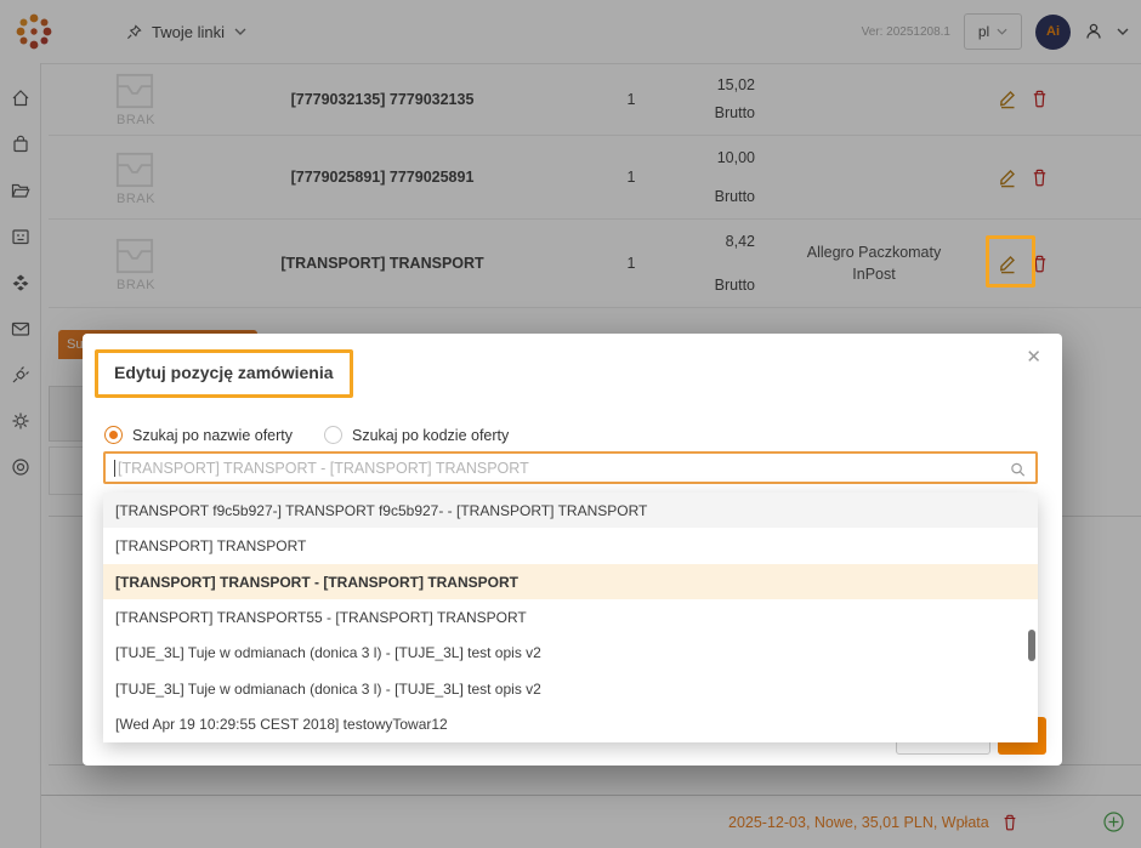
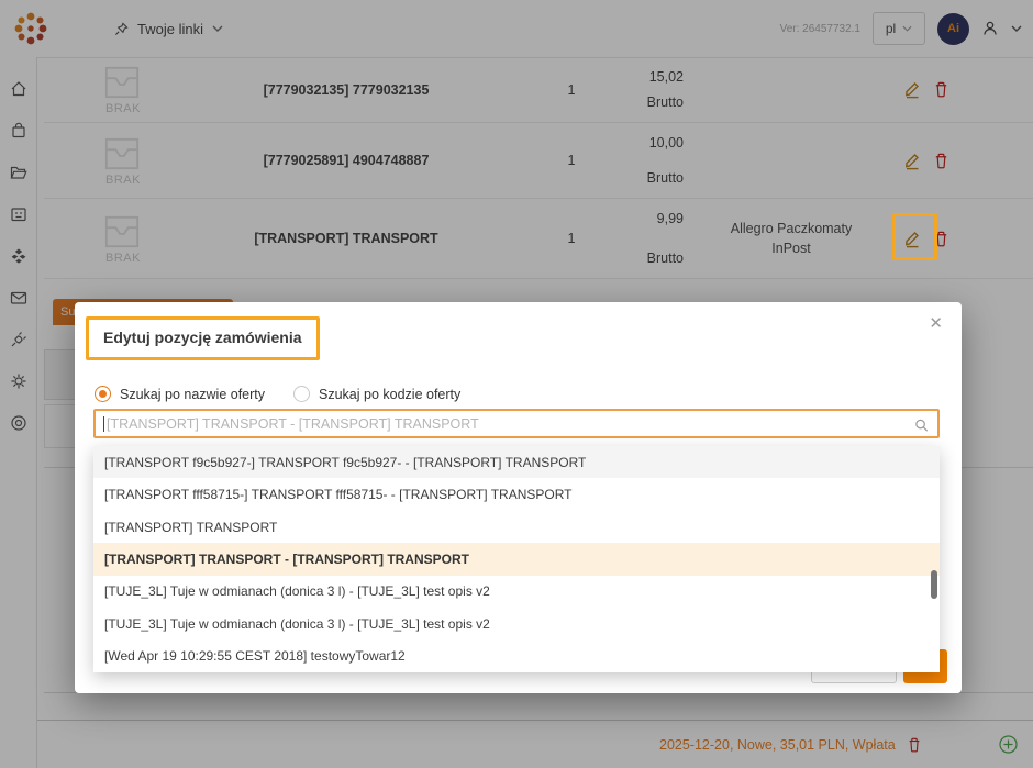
  Twoje linki
- Ver: 20251208.1
+ Ver: 26457732.1
  pl
  Ai
  BRAK
  [7779032135] 7779032135
  1
  15,02
  Brutto
  BRAK
- [7779025891] 7779025891
+ [7779025891] 4904748887
  1
  10,00
  Brutto
  BRAK
  [TRANSPORT] TRANSPORT
  1
- 8,42
+ 9,99
  Brutto
  Allegro Paczkomaty InPost
  Su
- 2025-12-03, Nowe, 35,01 PLN, Wpłata
+ 2025-12-20, Nowe, 35,01 PLN, Wpłata
  Edytuj pozycję zamówienia
  ✕
  Szukaj po nazwie oferty
  Szukaj po kodzie oferty
  [TRANSPORT] TRANSPORT - [TRANSPORT] TRANSPORT
  [TRANSPORT f9c5b927-] TRANSPORT f9c5b927- - [TRANSPORT] TRANSPORT
+ [TRANSPORT fff58715-] TRANSPORT fff58715- - [TRANSPORT] TRANSPORT
  [TRANSPORT] TRANSPORT
  [TRANSPORT] TRANSPORT - [TRANSPORT] TRANSPORT
- [TRANSPORT] TRANSPORT55 - [TRANSPORT] TRANSPORT
  [TUJE_3L] Tuje w odmianach (donica 3 l) - [TUJE_3L] test opis v2
  [TUJE_3L] Tuje w odmianach (donica 3 l) - [TUJE_3L] test opis v2
  [Wed Apr 19 10:29:55 CEST 2018] testowyTowar12
